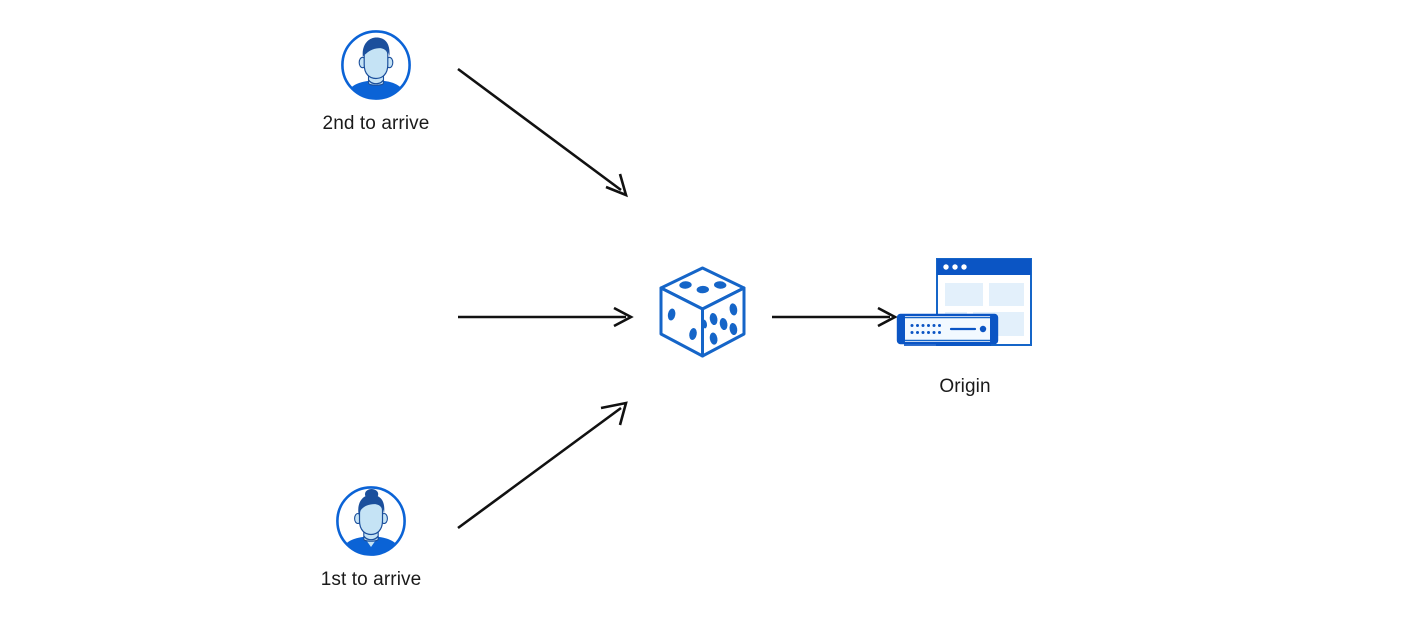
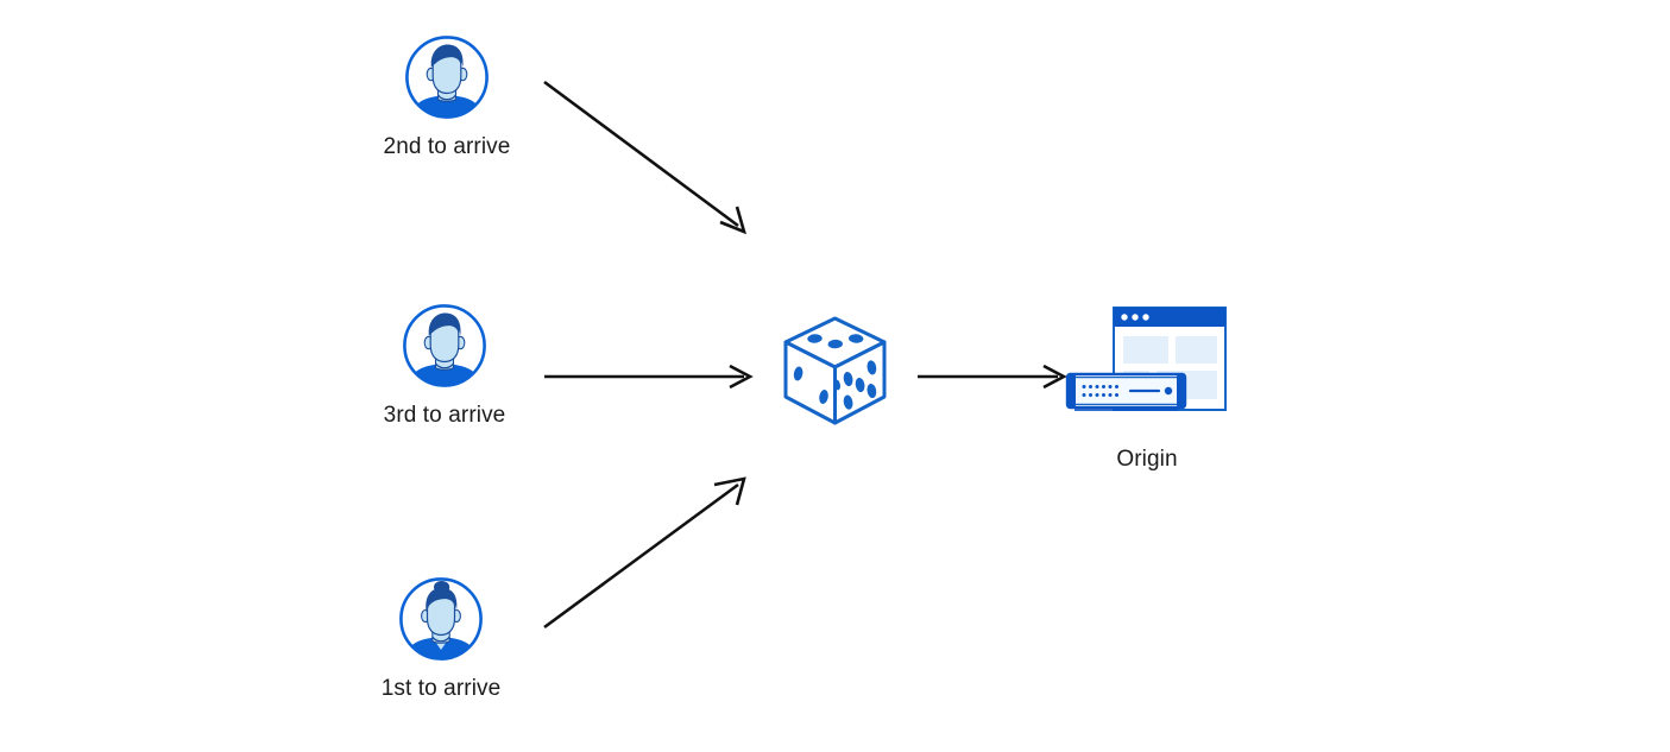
  2nd to arrive
+ 3rd to arrive
  1st to arrive
  Origin
